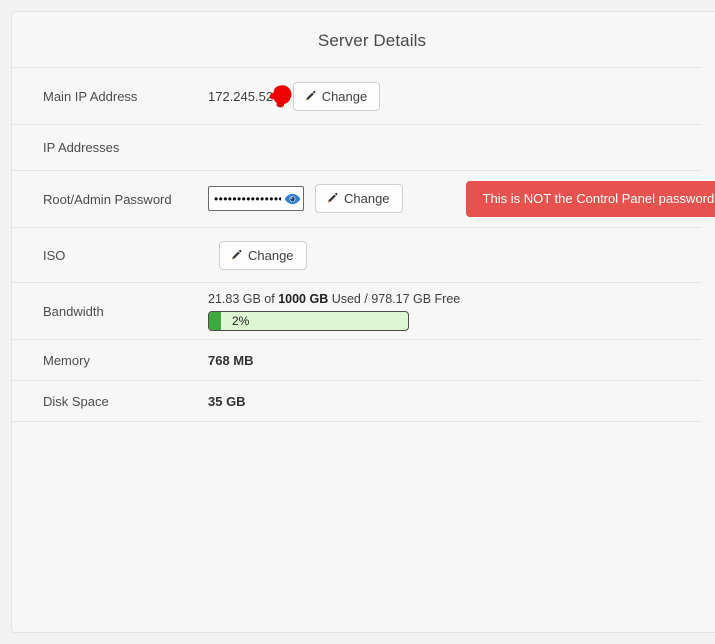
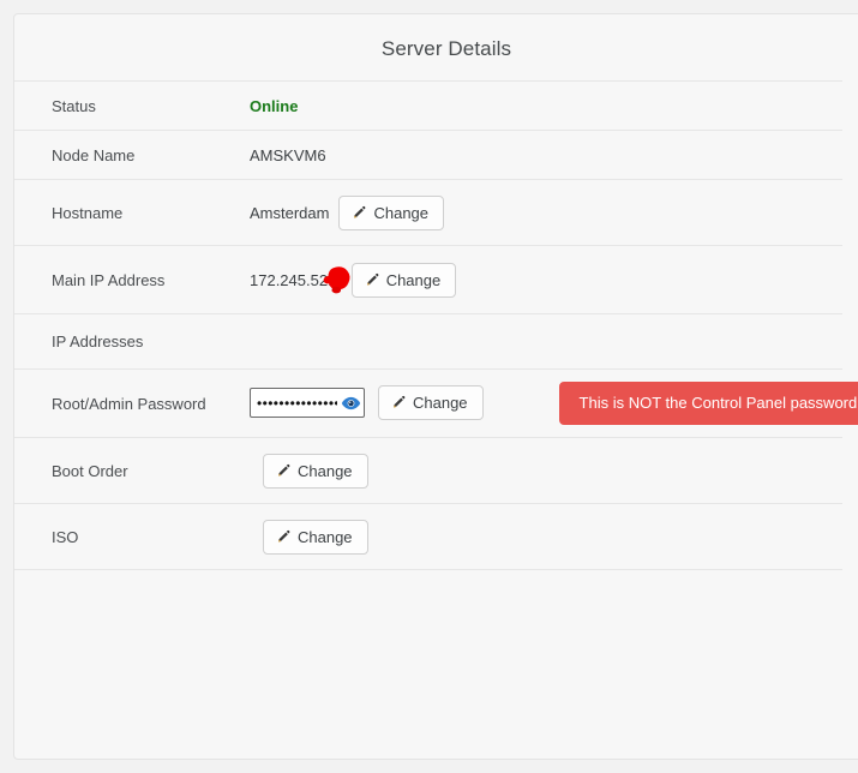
  Server Details
+ Status	Online
+ Node Name	AMSKVM6
+ Hostname	Amsterdam Change
  Main IP Address	172.245.52 Change
  IP Addresses
  Root/Admin Password	••••••••••••••• Change This is NOT the Control Panel password
+ Boot Order	Change
  ISO	Change
- Bandwidth	21.83 GB of 1000 GB Used / 978.17 GB Free 2%
- Memory	768 MB
- Disk Space	35 GB
